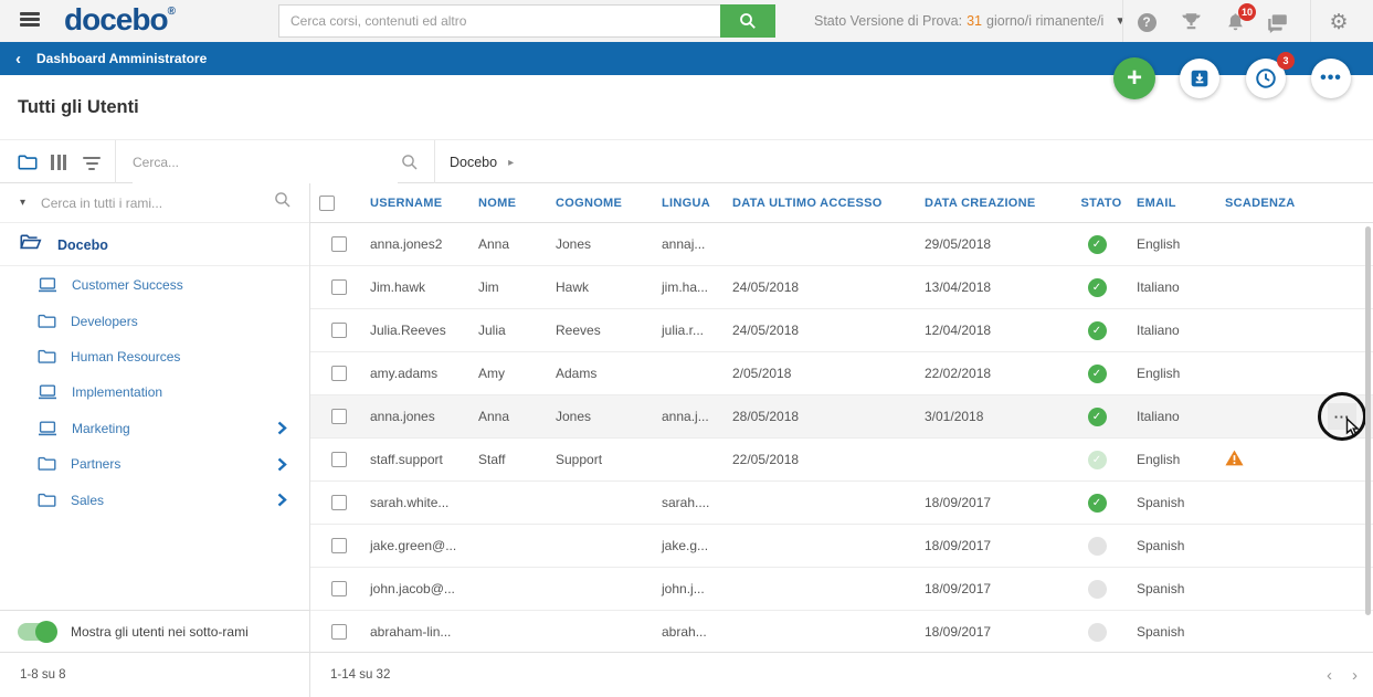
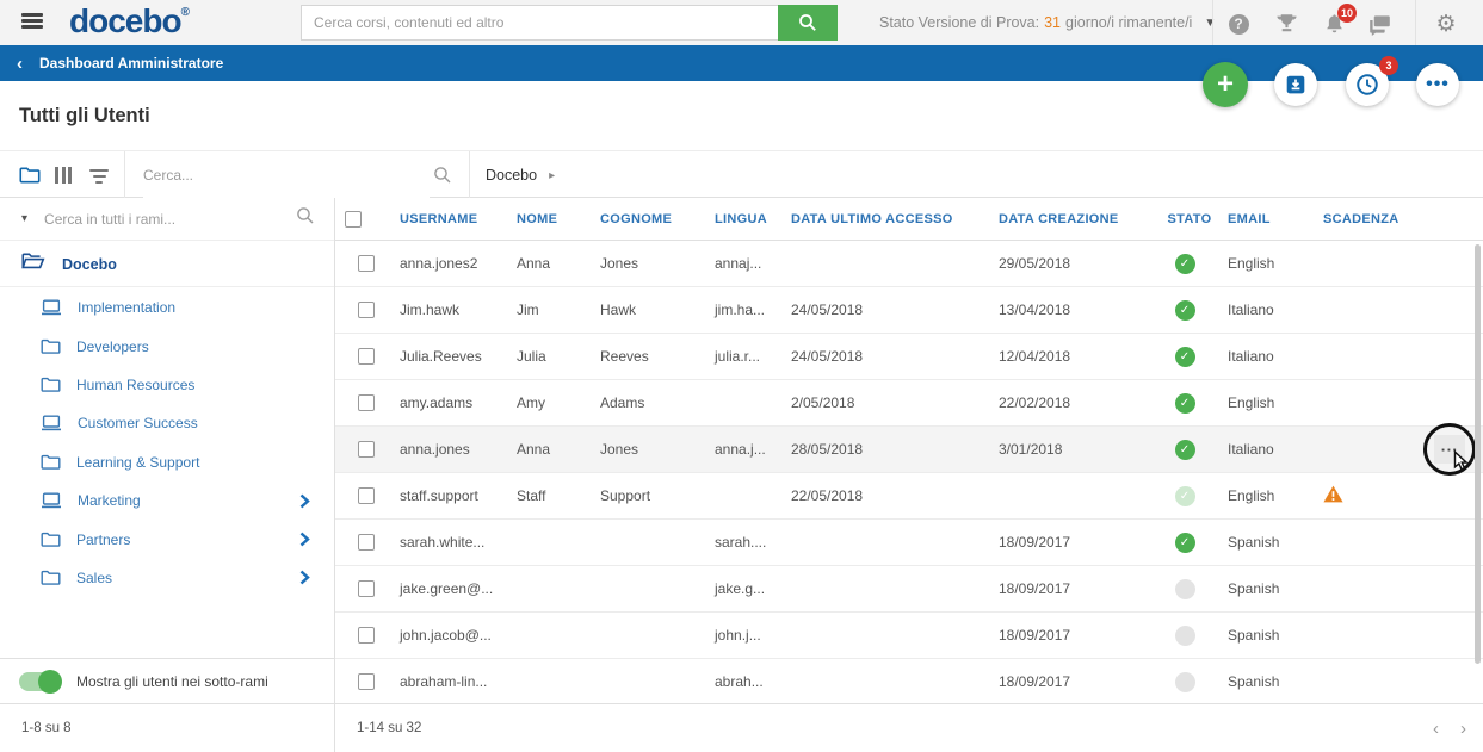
  docebo®
  Cerca corsi, contenuti ed altro
  Stato Versione di Prova:
  31
  giorno/i rimanente/i
  ▼
  ?
  10
  ⚙
  ‹
  Dashboard Amministratore
  Tutti gli Utenti
  +
  3
  •••
  Cerca...
  Docebo
  ▸
  ▾
  Cerca in tutti i rami...
  Docebo
- Customer Success
+ Implementation
  Developers
  Human Resources
- Implementation
+ Customer Success
+ Learning & Support
  Marketing
  Partners
  Sales
  Mostra gli utenti nei sotto-rami
  1-8 su 8
  USERNAME
  NOME
  COGNOME
  LINGUA
  DATA ULTIMO ACCESSO
  DATA CREAZIONE
  STATO
  EMAIL
  SCADENZA
  anna.jones2
  Anna
  Jones
  annaj...
  29/05/2018
  ✓
  English
  Jim.hawk
  Jim
  Hawk
  jim.ha...
  24/05/2018
  13/04/2018
  ✓
  Italiano
  Julia.Reeves
  Julia
  Reeves
  julia.r...
  24/05/2018
  12/04/2018
  ✓
  Italiano
  amy.adams
  Amy
  Adams
  2/05/2018
  22/02/2018
  ✓
  English
  anna.jones
  Anna
  Jones
  anna.j...
  28/05/2018
  3/01/2018
  ✓
  Italiano
  ···
  staff.support
  Staff
  Support
  22/05/2018
  ✓
  English
  sarah.white...
  sarah....
  18/09/2017
  ✓
  Spanish
  jake.green@...
  jake.g...
  18/09/2017
  Spanish
  john.jacob@...
  john.j...
  18/09/2017
  Spanish
  abraham-lin...
  abrah...
  18/09/2017
  Spanish
  1-14 su 32
  ‹
  ›
